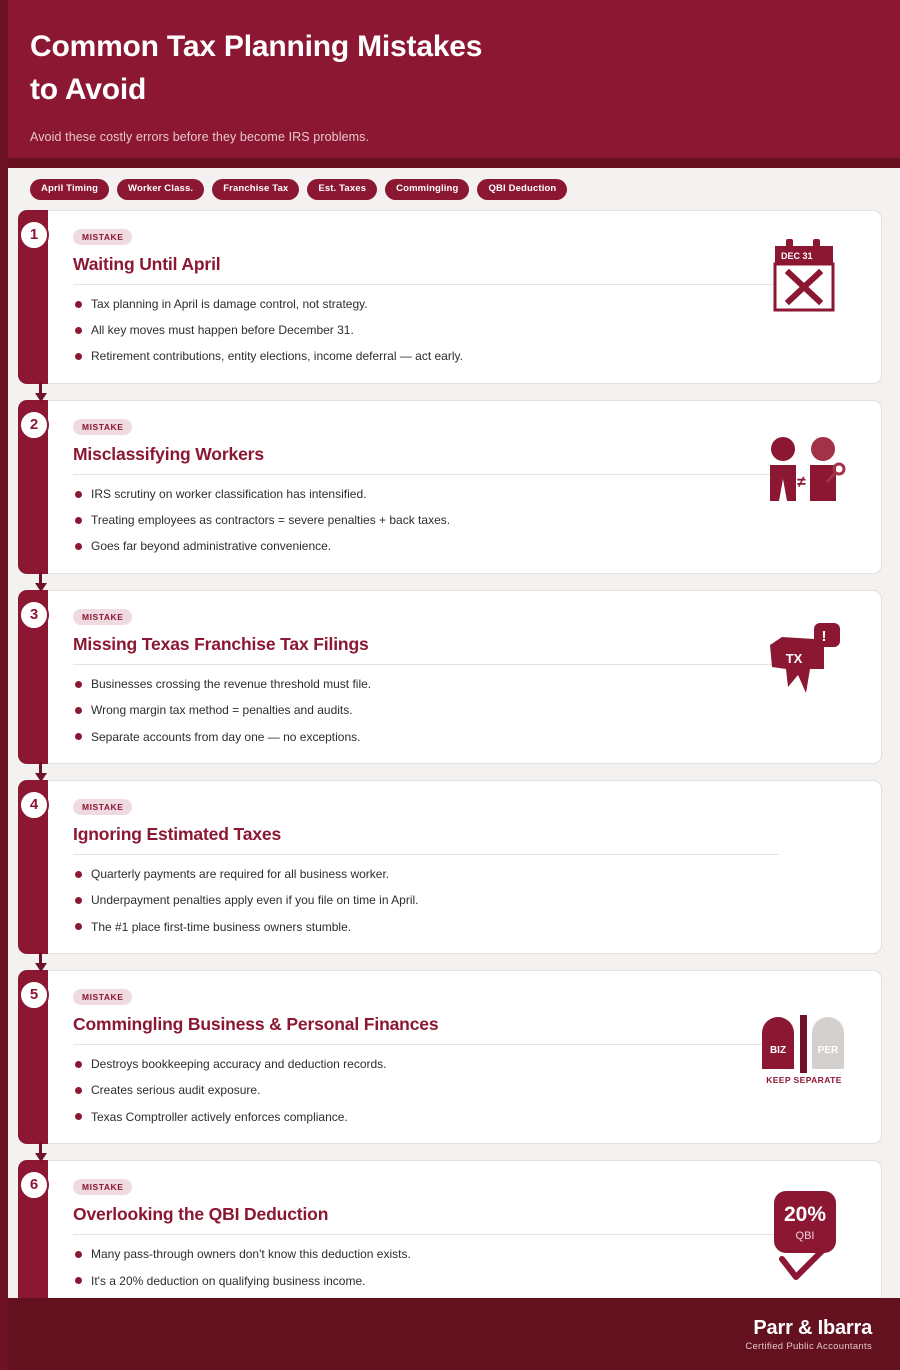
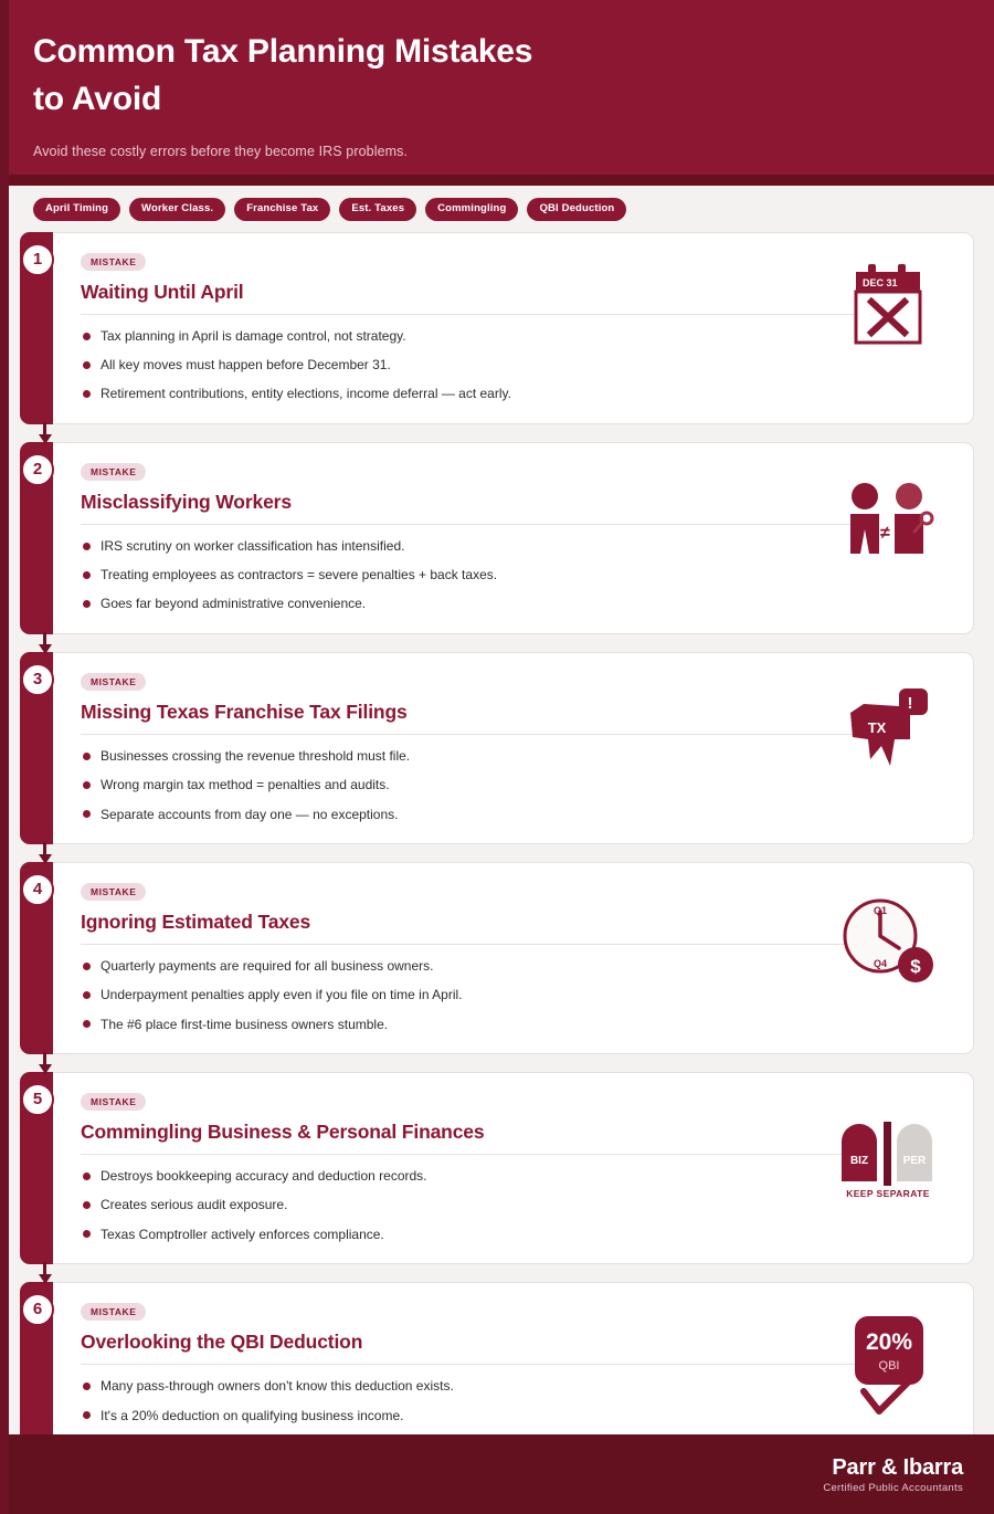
  Common Tax Planning Mistakes
  to Avoid
  Avoid these costly errors before they become IRS problems.
  April Timing
  Worker Class.
  Franchise Tax
  Est. Taxes
  Commingling
  QBI Deduction
  1
  MISTAKE
  Waiting Until April
  Tax planning in April is damage control, not strategy.
  All key moves must happen before December 31.
  Retirement contributions, entity elections, income deferral — act early.
  DEC 31
  2
  MISTAKE
  Misclassifying Workers
  IRS scrutiny on worker classification has intensified.
  Treating employees as contractors = severe penalties + back taxes.
  Goes far beyond administrative convenience.
  ≠
  3
  MISTAKE
  Missing Texas Franchise Tax Filings
  Businesses crossing the revenue threshold must file.
  Wrong margin tax method = penalties and audits.
  Separate accounts from day one — no exceptions.
  !
  TX
  4
  MISTAKE
  Ignoring Estimated Taxes
- Quarterly payments are required for all business worker.
+ Quarterly payments are required for all business owners.
  Underpayment penalties apply even if you file on time in April.
- The #1 place first-time business owners stumble.
+ The #6 place first-time business owners stumble.
+ Q1
+ Q4
+ $
  5
  MISTAKE
  Commingling Business & Personal Finances
  Destroys bookkeeping accuracy and deduction records.
  Creates serious audit exposure.
  Texas Comptroller actively enforces compliance.
  BIZ
  PER
  KEEP SEPARATE
  6
  MISTAKE
  Overlooking the QBI Deduction
  Many pass-through owners don't know this deduction exists.
  It's a 20% deduction on qualifying business income.
  20%
  QBI
  Parr & Ibarra
  Certified Public Accountants
